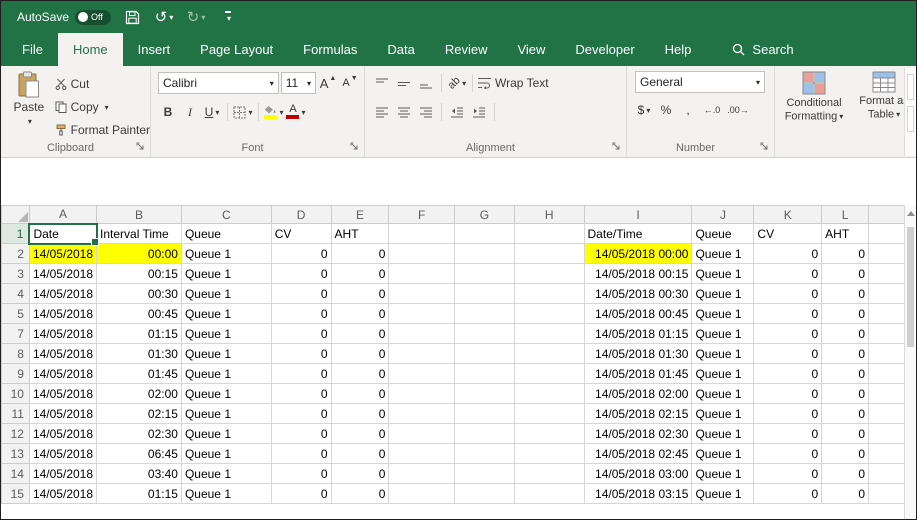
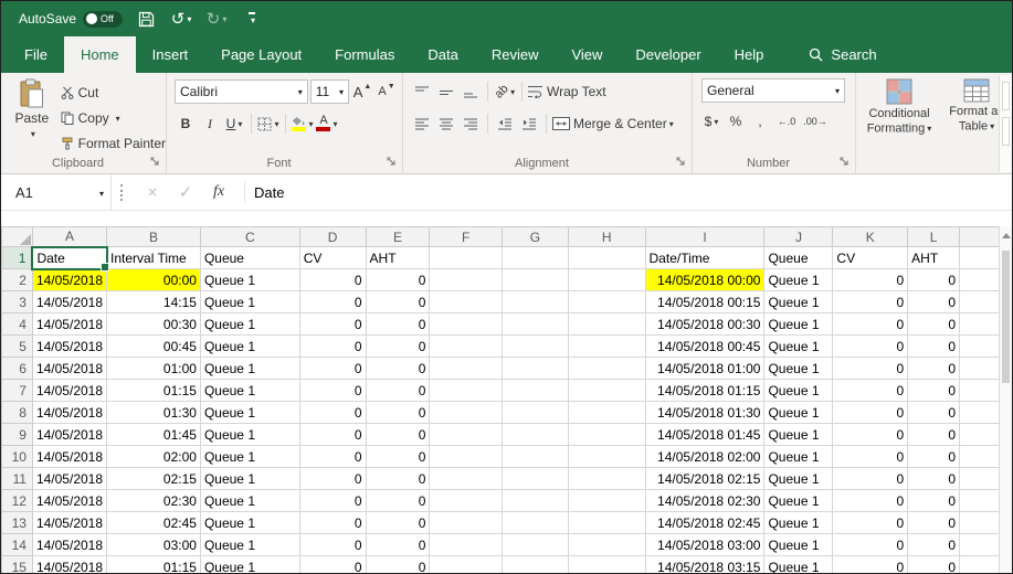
  AutoSave
  Off
  ↺
  ↻
  File
  Home
  Insert
  Page Layout
  Formulas
  Data
  Review
  View
  Developer
  Help
  Search
  Paste
  Cut
  Copy
  Format Painter
  Clipboard
  Calibri
  11
  A
  A
  B
  I
  U
  A
  Font
  Wrap Text
+ Merge & Center
  Alignment
  General
  $
  %
  ,
  ←.0
  .00→
  Number
  Conditional
  Formatting
  Format a
  Table
+ A1
+ ×
+ ✓
+ fx
+ Date
  	A	B	C	D	E	F	G	H	I	J	K	L
  1	Date	Interval Time	Queue	CV	AHT				Date/Time	Queue	CV	AHT
  2	14/05/2018	00:00	Queue 1	0	0				14/05/2018 00:00	Queue 1	0	0
- 3	14/05/2018	00:15	Queue 1	0	0				14/05/2018 00:15	Queue 1	0	0
+ 3	14/05/2018	14:15	Queue 1	0	0				14/05/2018 00:15	Queue 1	0	0
  4	14/05/2018	00:30	Queue 1	0	0				14/05/2018 00:30	Queue 1	0	0
  5	14/05/2018	00:45	Queue 1	0	0				14/05/2018 00:45	Queue 1	0	0
+ 6	14/05/2018	01:00	Queue 1	0	0				14/05/2018 01:00	Queue 1	0	0
  7	14/05/2018	01:15	Queue 1	0	0				14/05/2018 01:15	Queue 1	0	0
  8	14/05/2018	01:30	Queue 1	0	0				14/05/2018 01:30	Queue 1	0	0
  9	14/05/2018	01:45	Queue 1	0	0				14/05/2018 01:45	Queue 1	0	0
  10	14/05/2018	02:00	Queue 1	0	0				14/05/2018 02:00	Queue 1	0	0
  11	14/05/2018	02:15	Queue 1	0	0				14/05/2018 02:15	Queue 1	0	0
  12	14/05/2018	02:30	Queue 1	0	0				14/05/2018 02:30	Queue 1	0	0
- 13	14/05/2018	06:45	Queue 1	0	0				14/05/2018 02:45	Queue 1	0	0
+ 13	14/05/2018	02:45	Queue 1	0	0				14/05/2018 02:45	Queue 1	0	0
- 14	14/05/2018	03:40	Queue 1	0	0				14/05/2018 03:00	Queue 1	0	0
+ 14	14/05/2018	03:00	Queue 1	0	0				14/05/2018 03:00	Queue 1	0	0
  15	14/05/2018	01:15	Queue 1	0	0				14/05/2018 03:15	Queue 1	0	0
